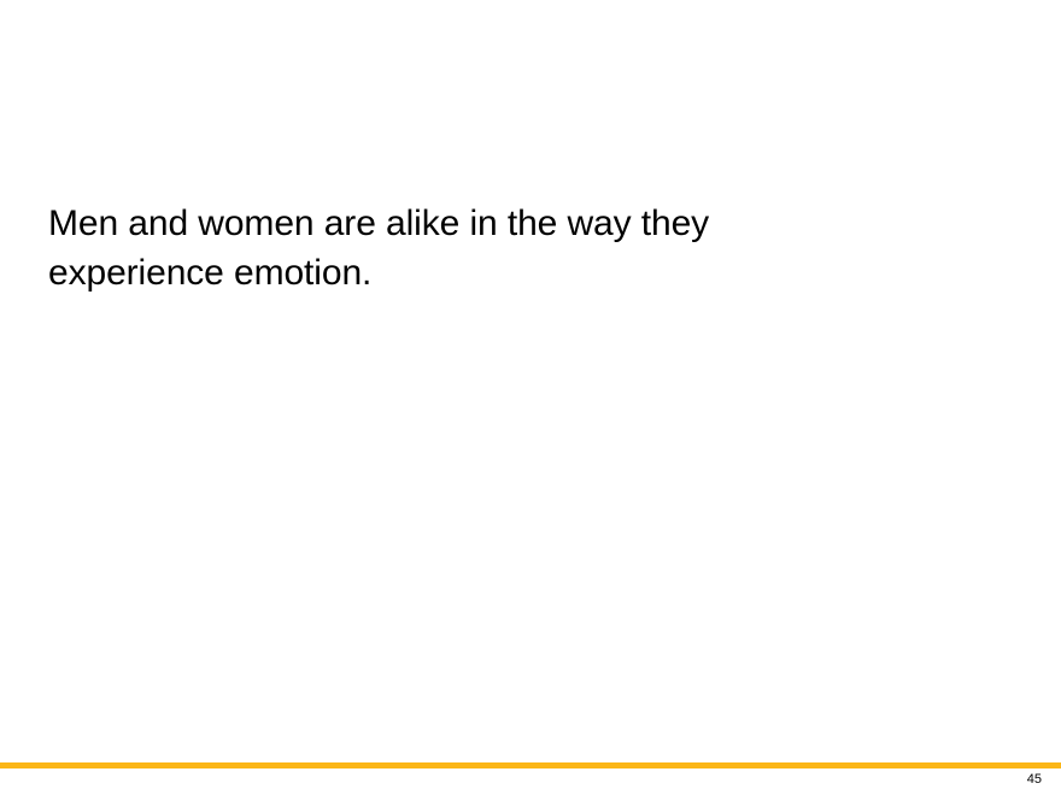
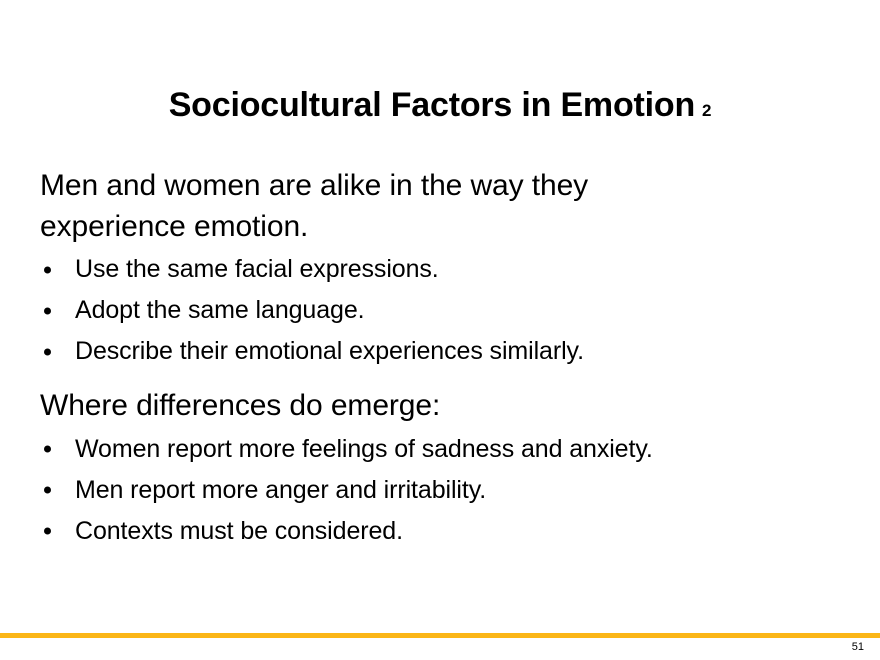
+ Sociocultural Factors in Emotion 2
  Men and women are alike in the way they experience emotion.
+ Use the same facial expressions.
+ Adopt the same language.
+ Describe their emotional experiences similarly.
+ Where differences do emerge:
+ Women report more feelings of sadness and anxiety.
+ Men report more anger and irritability.
+ Contexts must be considered.
- 45
+ 51
